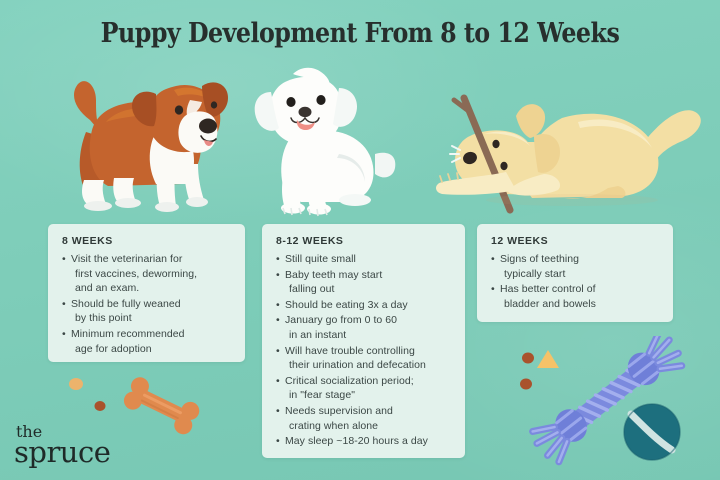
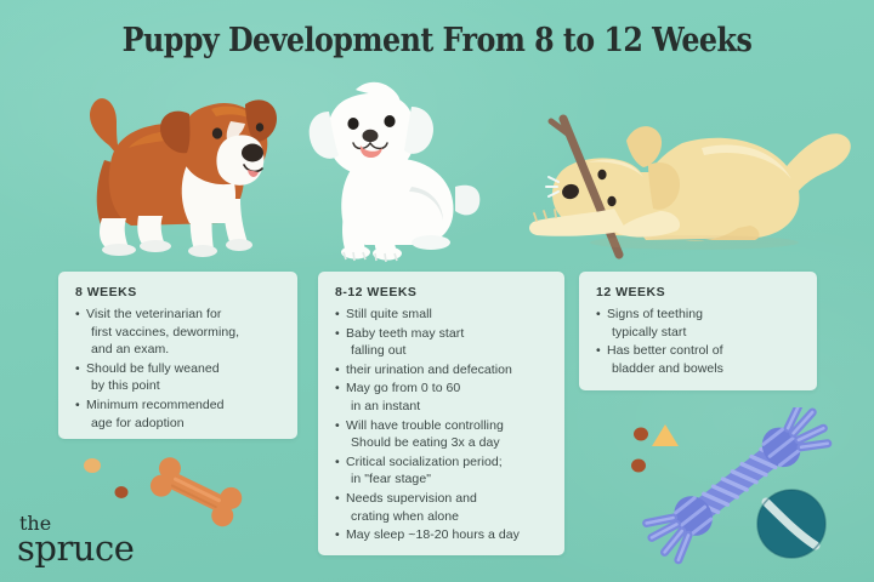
  Puppy Development From 8 to 12 Weeks
  8 WEEKS
  •
  Visit the veterinarian for
  first vaccines, deworming,
  and an exam.
  •
  Should be fully weaned
  by this point
  •
  Minimum recommended
  age for adoption
  8-12 WEEKS
  •
  Still quite small
  •
  Baby teeth may start
  falling out
  •
- Should be eating 3x a day
+ their urination and defecation
  •
- January go from 0 to 60
+ May go from 0 to 60
  in an instant
  •
  Will have trouble controlling
- their urination and defecation
+ Should be eating 3x a day
  •
  Critical socialization period;
  in "fear stage"
  •
  Needs supervision and
  crating when alone
  •
  May sleep ~18-20 hours a day
  12 WEEKS
  •
  Signs of teething
  typically start
  •
  Has better control of
  bladder and bowels
  the
  spruce
